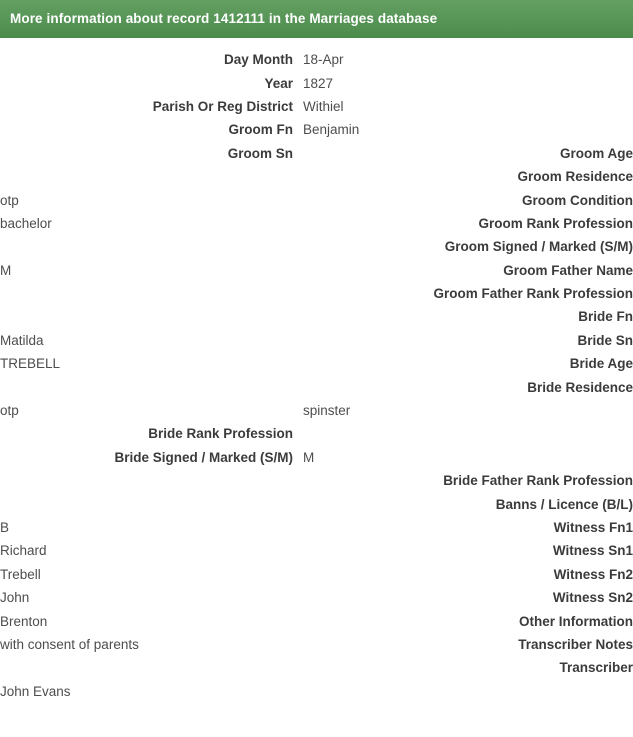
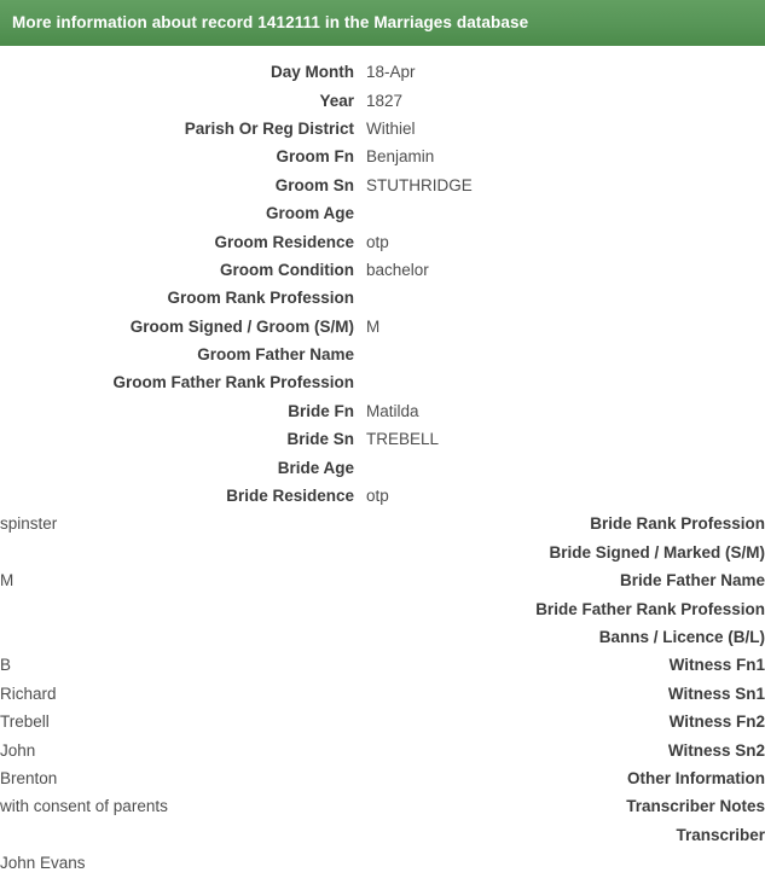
  More information about record 1412111 in the Marriages database
  Day Month
  18-Apr
  Year
  1827
  Parish Or Reg District
  Withiel
  Groom Fn
  Benjamin
  Groom Sn
+ STUTHRIDGE
  Groom Age
  Groom Residence
  otp
  Groom Condition
  bachelor
  Groom Rank Profession
- Groom Signed / Marked (S/M)
+ Groom Signed / Groom (S/M)
  M
  Groom Father Name
  Groom Father Rank Profession
  Bride Fn
  Matilda
  Bride Sn
  TREBELL
  Bride Age
  Bride Residence
  otp
  spinster
  Bride Rank Profession
  Bride Signed / Marked (S/M)
  M
+ Bride Father Name
  Bride Father Rank Profession
  Banns / Licence (B/L)
  B
  Witness Fn1
  Richard
  Witness Sn1
  Trebell
  Witness Fn2
  John
  Witness Sn2
  Brenton
  Other Information
  with consent of parents
  Transcriber Notes
  Transcriber
  John Evans
